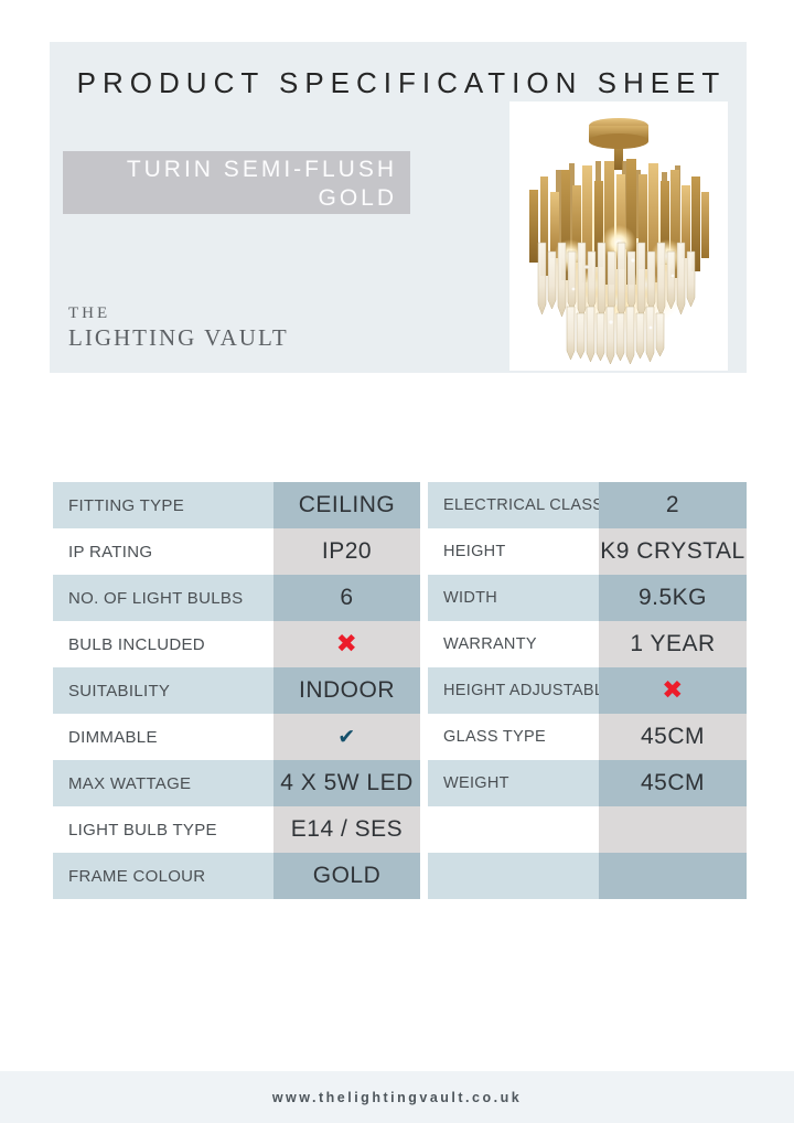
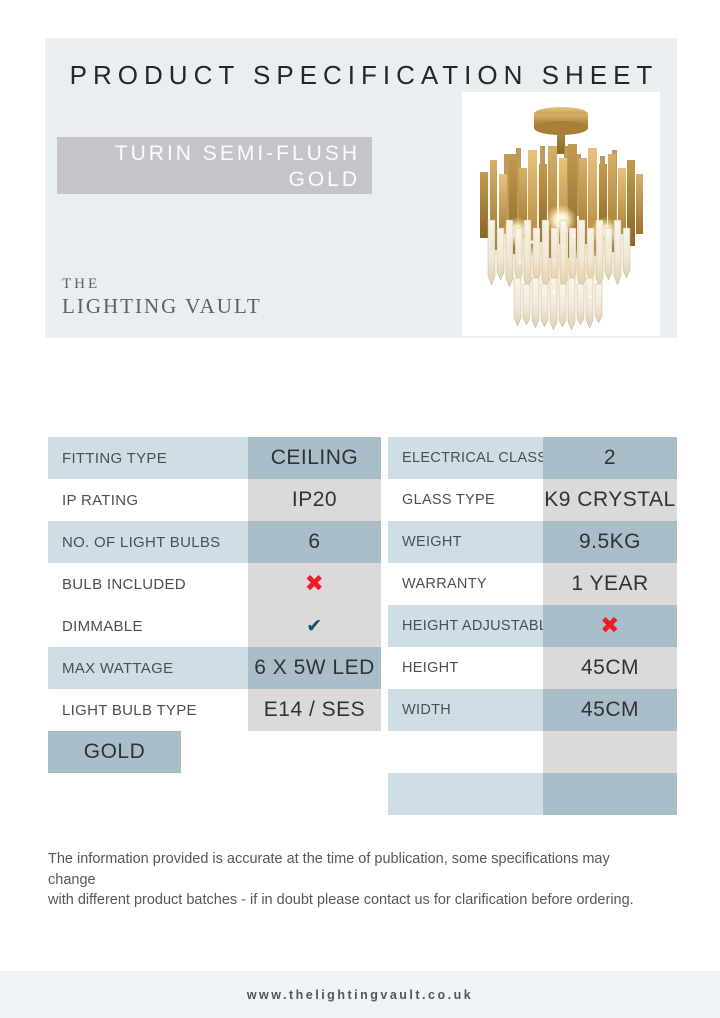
  PRODUCT SPECIFICATION SHEET
  TURIN SEMI-FLUSH
  GOLD
  THE
  LIGHTING VAULT
  FITTING TYPE
  CEILING
  IP RATING
  IP20
  NO. OF LIGHT BULBS
  6
  BULB INCLUDED
  ✖
- SUITABILITY
- INDOOR
  DIMMABLE
  ✔
  MAX WATTAGE
- 4 X 5W LED
+ 6 X 5W LED
  LIGHT BULB TYPE
  E14 / SES
- FRAME COLOUR
  GOLD
  ELECTRICAL CLAS
  2
- HEIGHT
+ GLASS TYPE
  K9 CRYSTAL
- WIDTH
+ WEIGHT
  9.5KG
  WARRANTY
  1 YEAR
  HEIGHT ADJUSTAB
  ✖
- GLASS TYPE
+ HEIGHT
  45CM
- WEIGHT
+ WIDTH
  45CM
+ The information provided is accurate at the time of publication, some specifications may change
+ with different product batches - if in doubt please contact us for clarification before ordering.
  www.thelightingvault.co.uk
